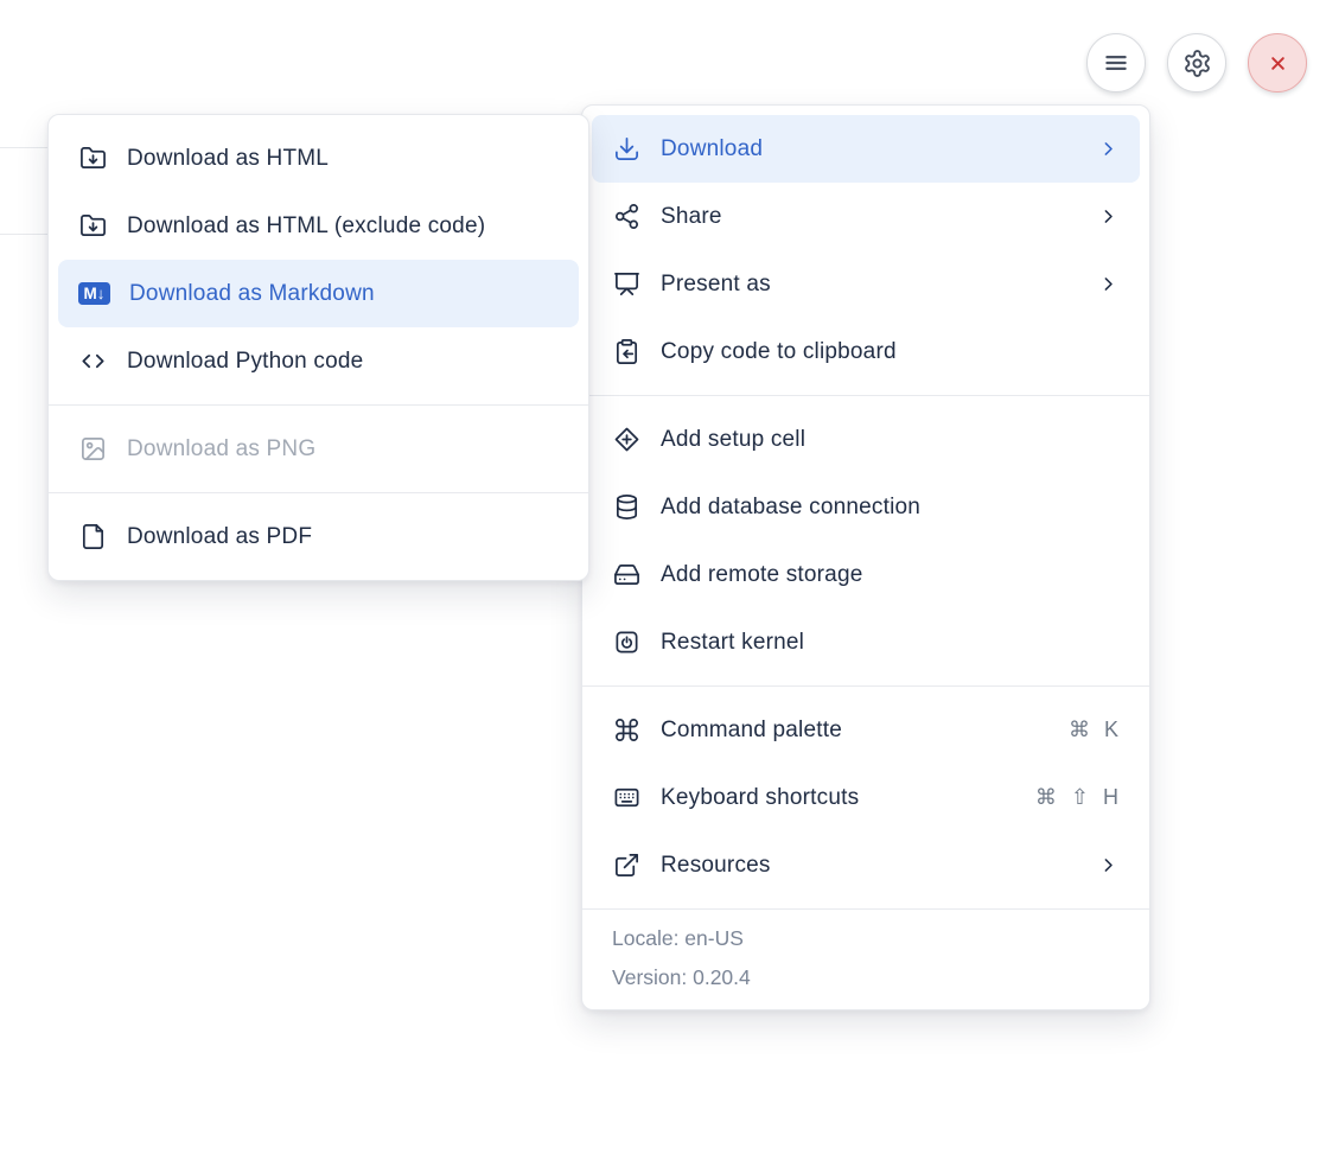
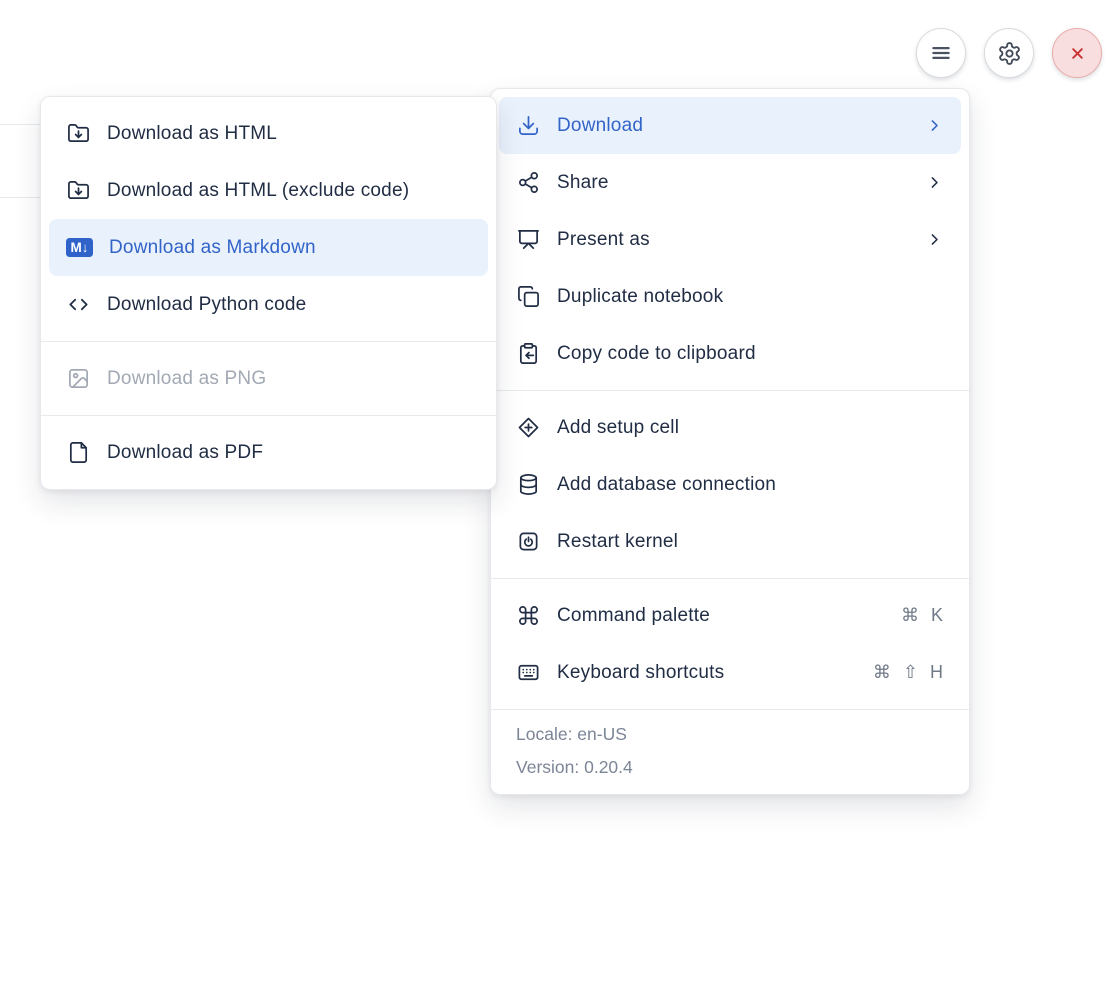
  Download
  Share
  Present as
+ Duplicate notebook
  Copy code to clipboard
  Add setup cell
  Add database connection
- Add remote storage
  Restart kernel
  Command palette
  ⌘ K
  Keyboard shortcuts
  ⌘ ⇧ H
- Resources
  Locale: en-US
  Version: 0.20.4
  Download as HTML
  Download as HTML (exclude code)
  M↓
  Download as Markdown
  Download Python code
  Download as PNG
  Download as PDF
